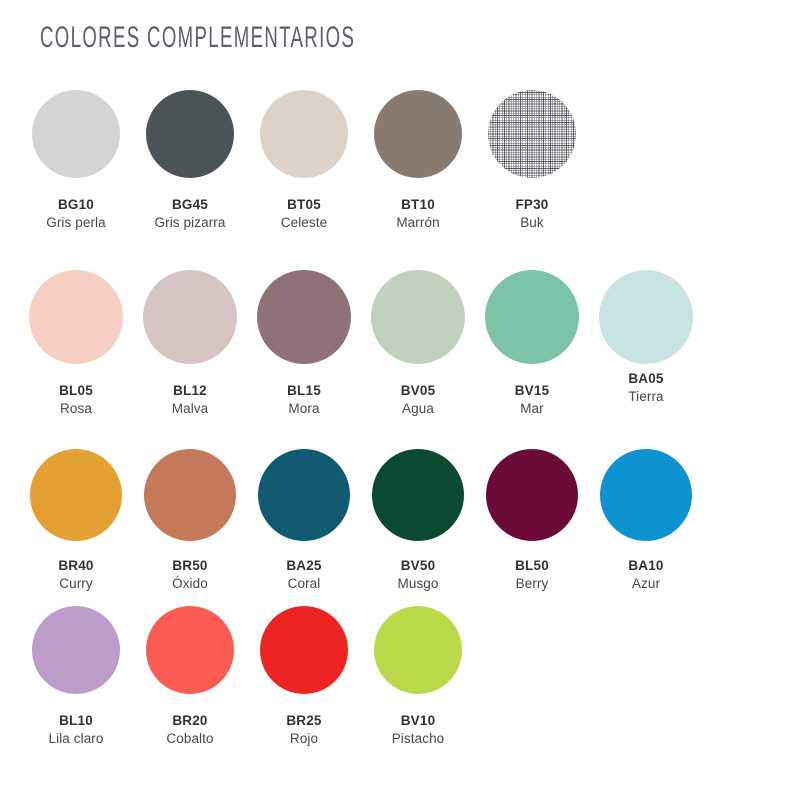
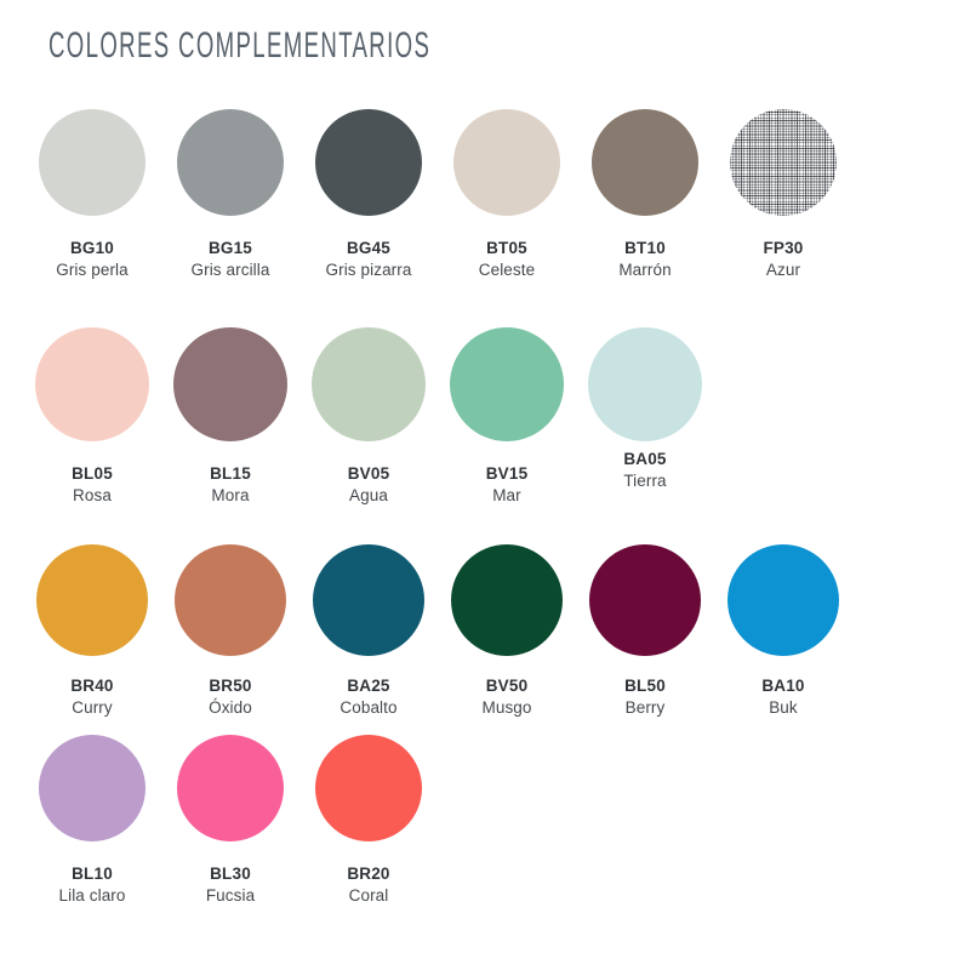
  COLORES COMPLEMENTARIOS
  BG10
  Gris perla
+ BG15
+ Gris arcilla
  BG45
  Gris pizarra
  BT05
  Celeste
  BT10
  Marrón
  FP30
- Buk
+ Azur
  BL05
  Rosa
- BL12
- Malva
  BL15
  Mora
  BV05
  Agua
  BV15
  Mar
  BA05
  Tierra
  BR40
  Curry
  BR50
  Óxido
  BA25
- Coral
+ Cobalto
  BV50
  Musgo
  BL50
  Berry
  BA10
- Azur
+ Buk
  BL10
  Lila claro
+ BL30
+ Fucsia
  BR20
- Cobalto
+ Coral
- BR25
- Rojo
- BV10
- Pistacho
